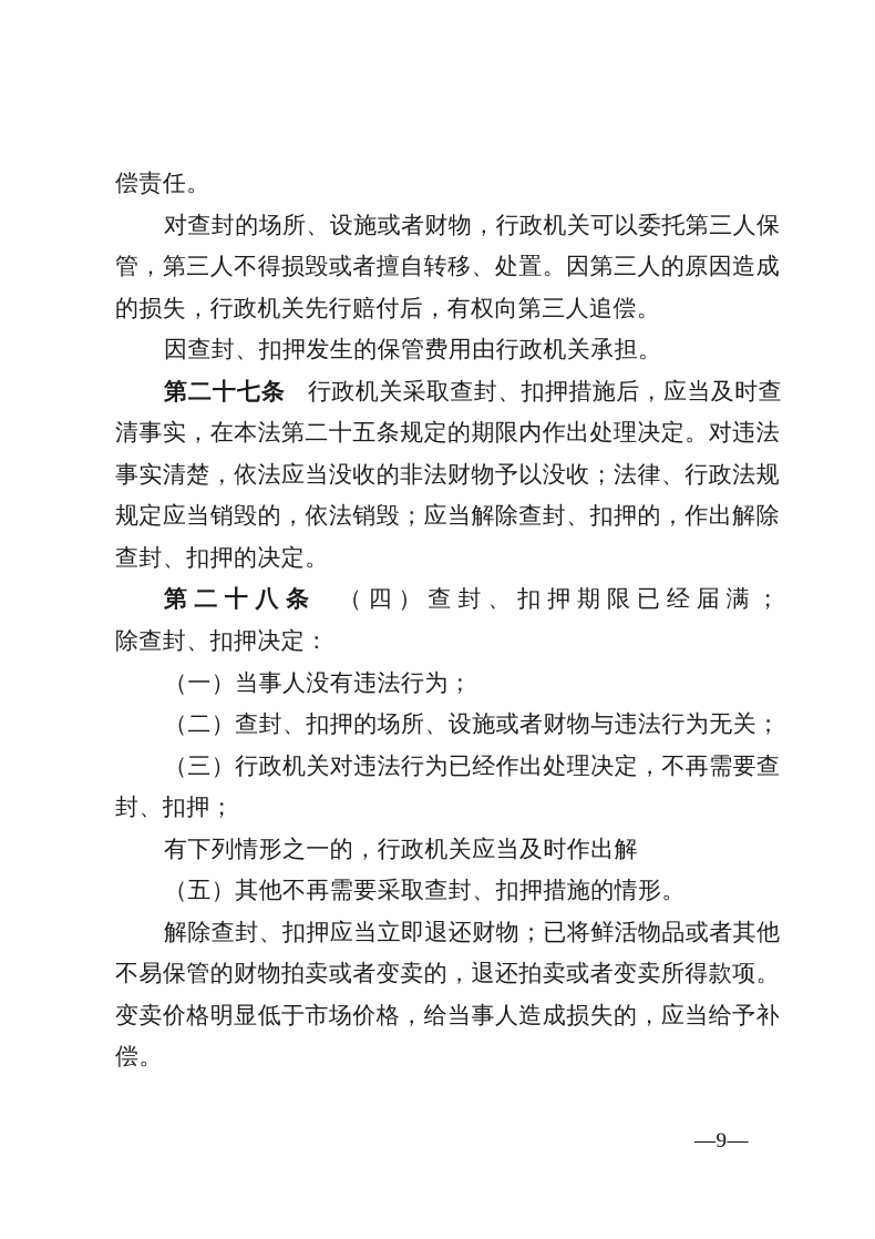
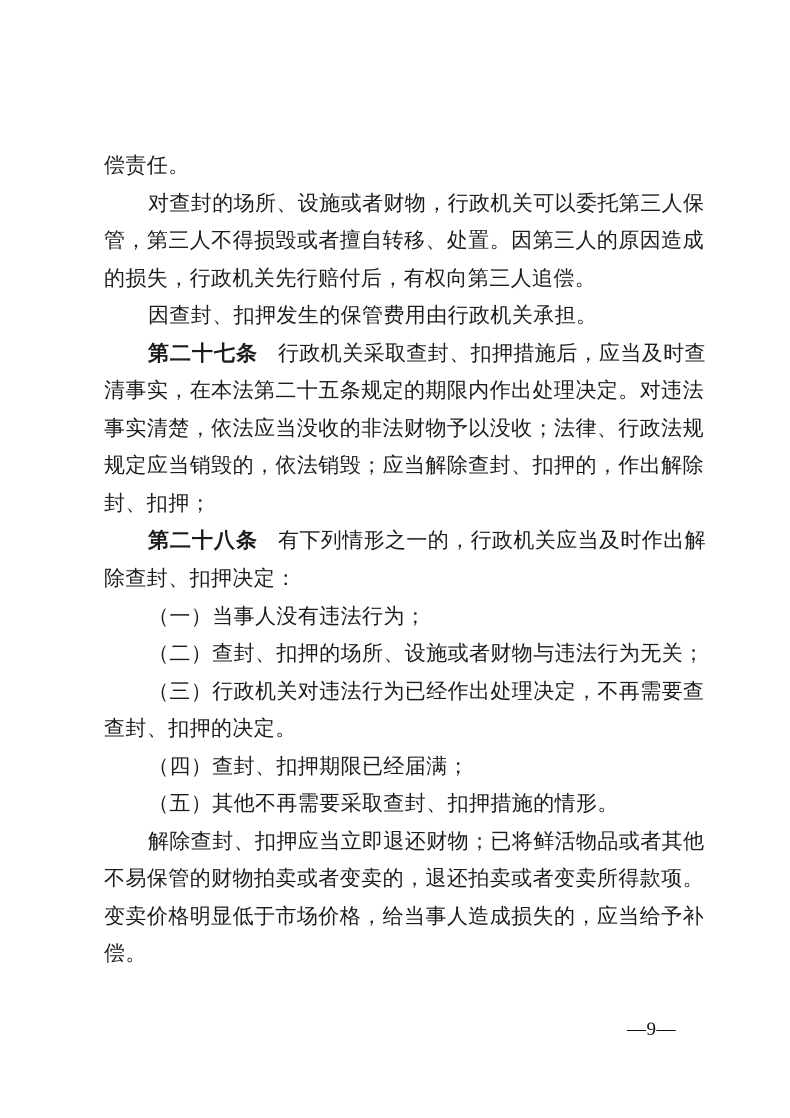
  偿责任。
  对查封的场所、设施或者财物，行政机关可以委托第三人保
  管，第三人不得损毁或者擅自转移、处置。因第三人的原因造成
  的损失，行政机关先行赔付后，有权向第三人追偿。
  因查封、扣押发生的保管费用由行政机关承担。
  第二十七条 行政机关采取查封、扣押措施后，应当及时查
  清事实，在本法第二十五条规定的期限内作出处理决定。对违法
  事实清楚，依法应当没收的非法财物予以没收；法律、行政法规
  规定应当销毁的，依法销毁；应当解除查封、扣押的，作出解除
- 查封、扣押的决定。
+ 封、扣押；
- 第二十八条 （四）查封、扣押期限已经届满；
+ 第二十八条 有下列情形之一的，行政机关应当及时作出解
  除查封、扣押决定：
  （一）当事人没有违法行为；
  （二）查封、扣押的场所、设施或者财物与违法行为无关；
  （三）行政机关对违法行为已经作出处理决定，不再需要查
- 封、扣押；
+ 查封、扣押的决定。
- 有下列情形之一的，行政机关应当及时作出解
+ （四）查封、扣押期限已经届满；
  （五）其他不再需要采取查封、扣押措施的情形。
  解除查封、扣押应当立即退还财物；已将鲜活物品或者其他
  不易保管的财物拍卖或者变卖的，退还拍卖或者变卖所得款项。
  变卖价格明显低于市场价格，给当事人造成损失的，应当给予补
  偿。
  —9—
